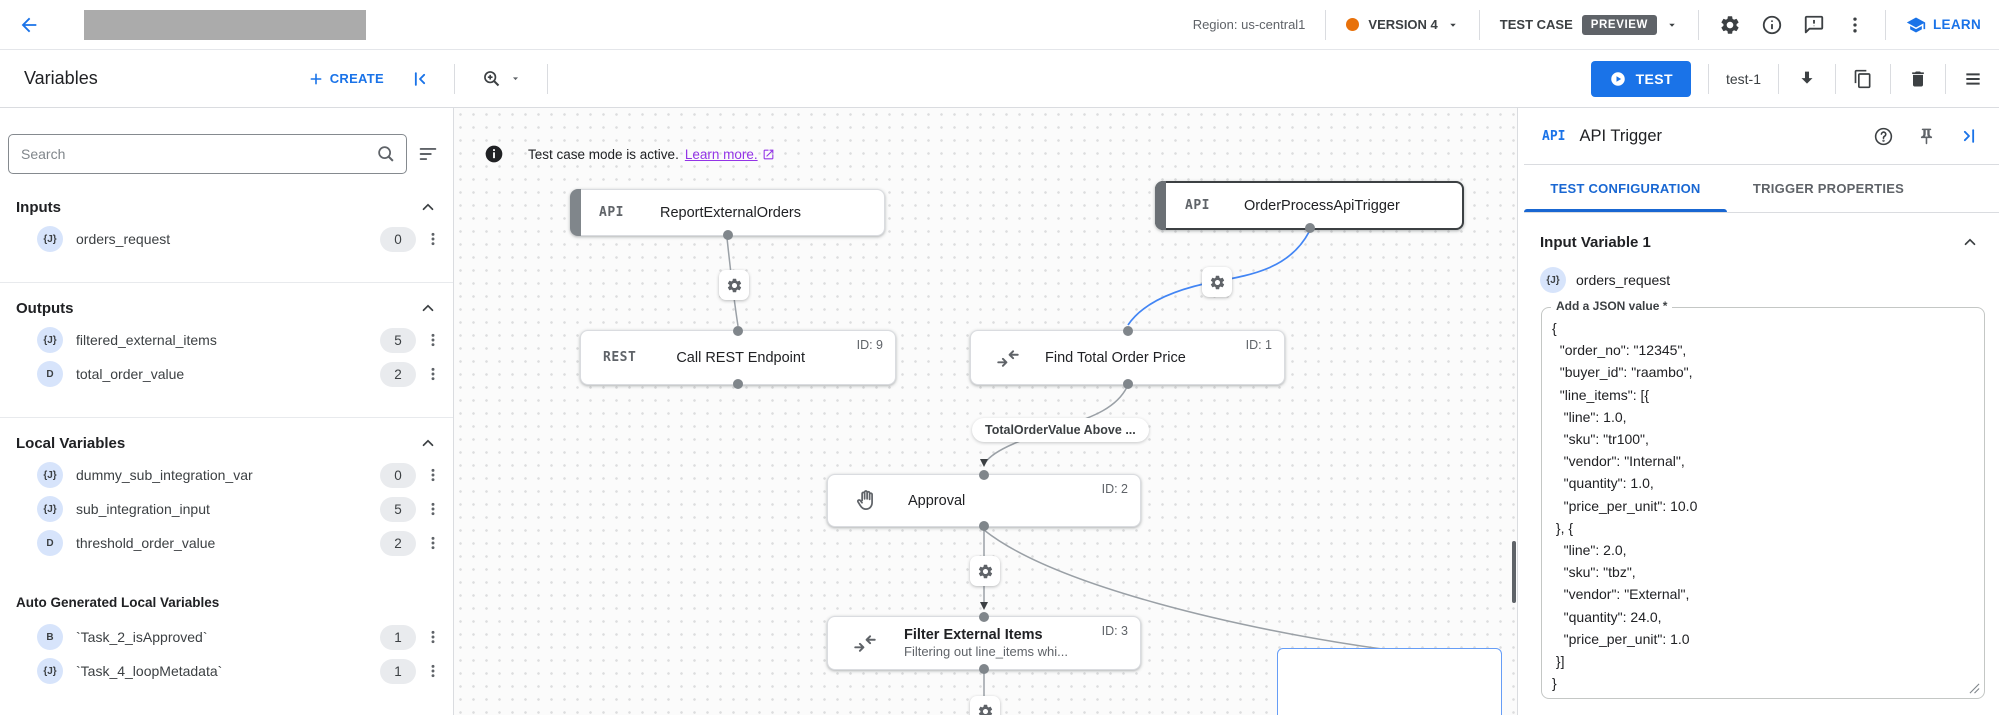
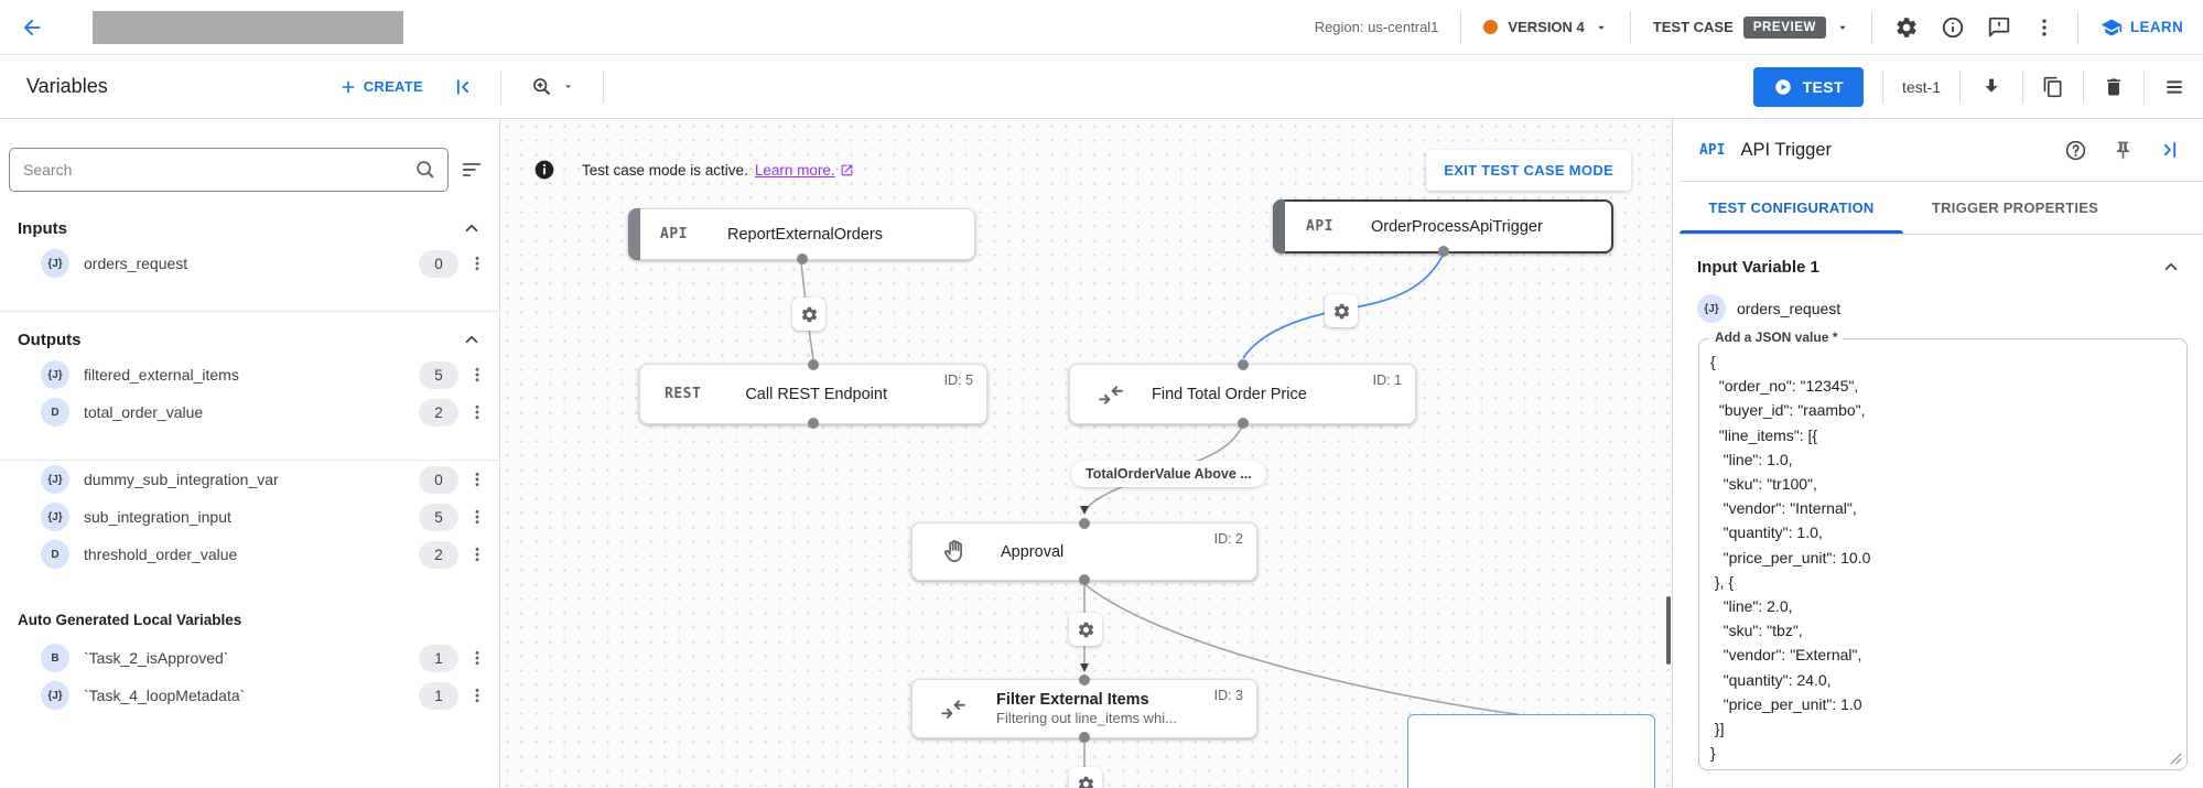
  Region: us-central1
  VERSION 4
  TEST CASE
  PREVIEW
  LEARN
  Variables
  CREATE
  TEST
  test-1
  Search
  Inputs
  {J}
  orders_request
  0
  Outputs
  {J}
  filtered_external_items
  5
  D
  total_order_value
  2
- Local Variables
  {J}
  dummy_sub_integration_var
  0
  {J}
  sub_integration_input
  5
  D
  threshold_order_value
  2
  Auto Generated Local Variables
  B
  `Task_2_isApproved`
  1
  {J}
  `Task_4_loopMetadata`
  1
  Test case mode is active.
  Learn more.
+ EXIT TEST CASE MODE
  API
  ReportExternalOrders
  API
  OrderProcessApiTrigger
  REST
  Call REST Endpoint
- ID: 9
+ ID: 5
  Find Total Order Price
  ID: 1
  Approval
  ID: 2
  Filter External Items
  Filtering out line_items whi...
  ID: 3
  TotalOrderValue Above ...
  API
  API Trigger
  TEST CONFIGURATION
  TRIGGER PROPERTIES
  Input Variable 1
  {J}
  orders_request
  Add a JSON value *
  {
  "order_no": "12345",
  "buyer_id": "raambo",
  "line_items": [{
  "line": 1.0,
  "sku": "tr100",
  "vendor": "Internal",
  "quantity": 1.0,
  "price_per_unit": 10.0
  }, {
  "line": 2.0,
  "sku": "tbz",
  "vendor": "External",
  "quantity": 24.0,
  "price_per_unit": 1.0
  }]
  }
